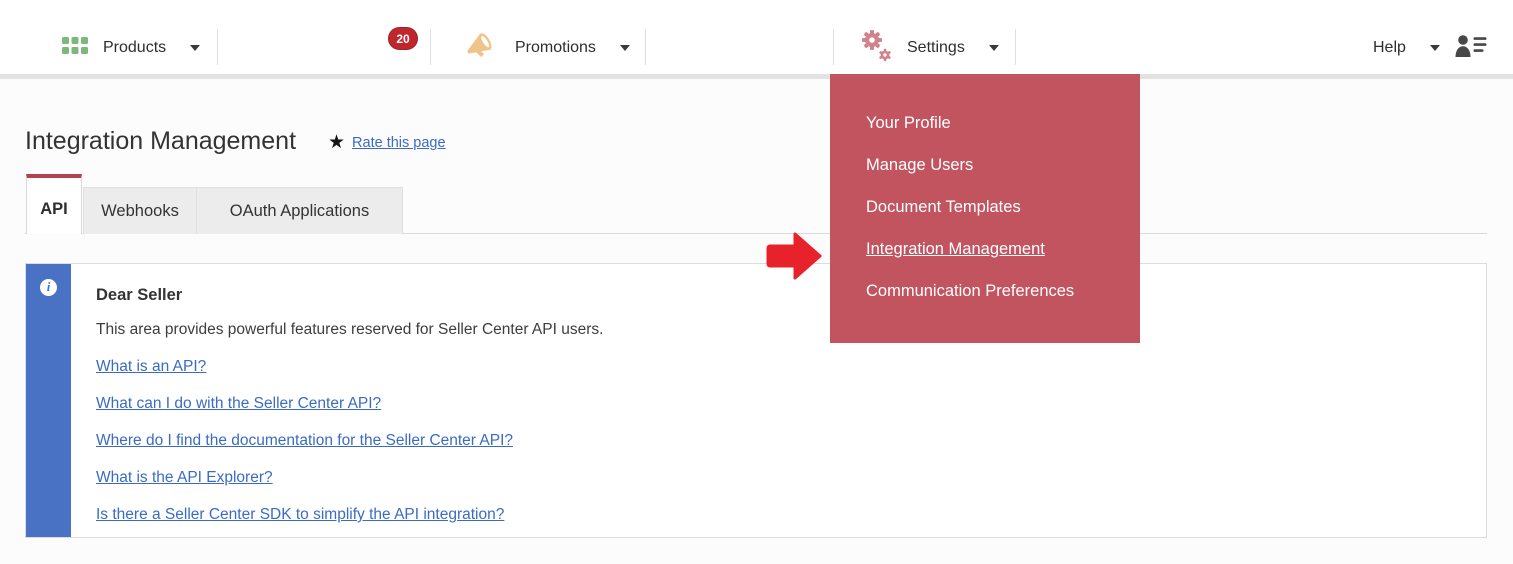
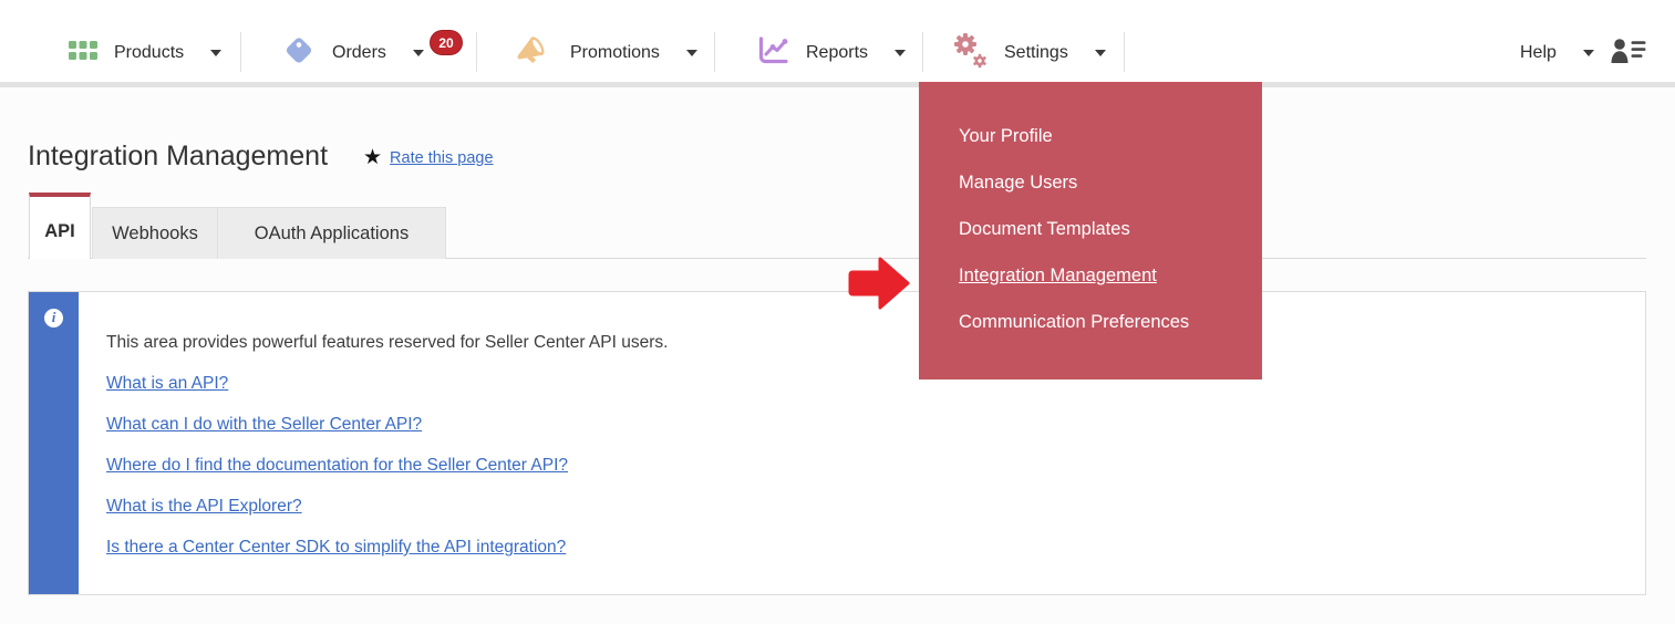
  Products
+ Orders
  20
  Promotions
+ Reports
  Settings
  Help
  Your Profile
  Manage Users
  Document Templates
  Integration Management
  Communication Preferences
  Integration Management
  ★
  Rate this page
  API
  Webhooks
  OAuth Applications
  i
- Dear Seller
  This area provides powerful features reserved for Seller Center API users.
  What is an API?
  What can I do with the Seller Center API?
  Where do I find the documentation for the Seller Center API?
  What is the API Explorer?
- Is there a Seller Center SDK to simplify the API integration?
+ Is there a Center Center SDK to simplify the API integration?
